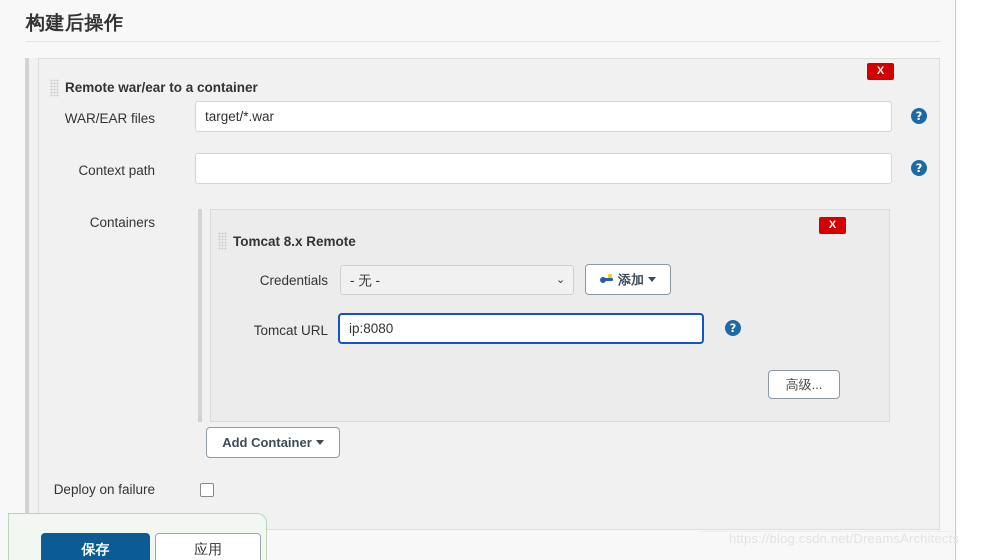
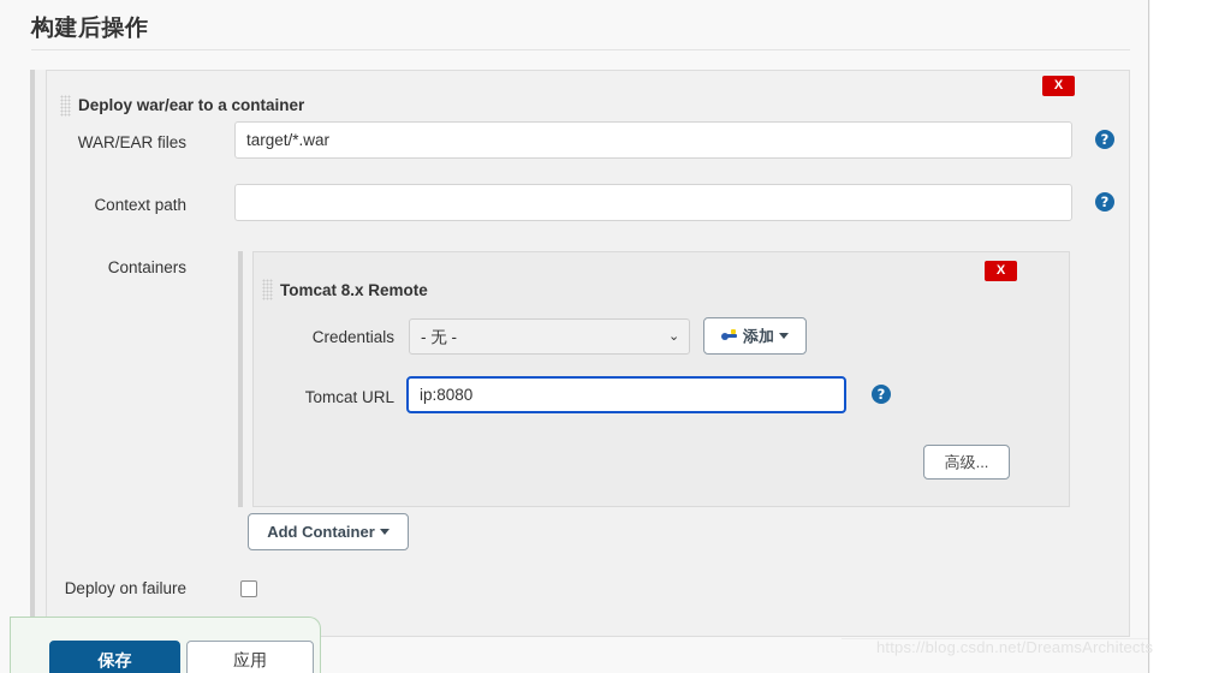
  构建后操作
- Remote war/ear to a container
+ Deploy war/ear to a container
  X
  WAR/EAR files
  target/*.war
  ?
  Context path
  ?
  Containers
  Add Container
  Deploy on failure
  Tomcat 8.x Remote
  X
  Credentials
  - 无 -
  ⌄
  添加
  Tomcat URL
  ip:8080
  ?
  高级...
  保存
  应用
  https://blog.csdn.net/DreamsArchitects
